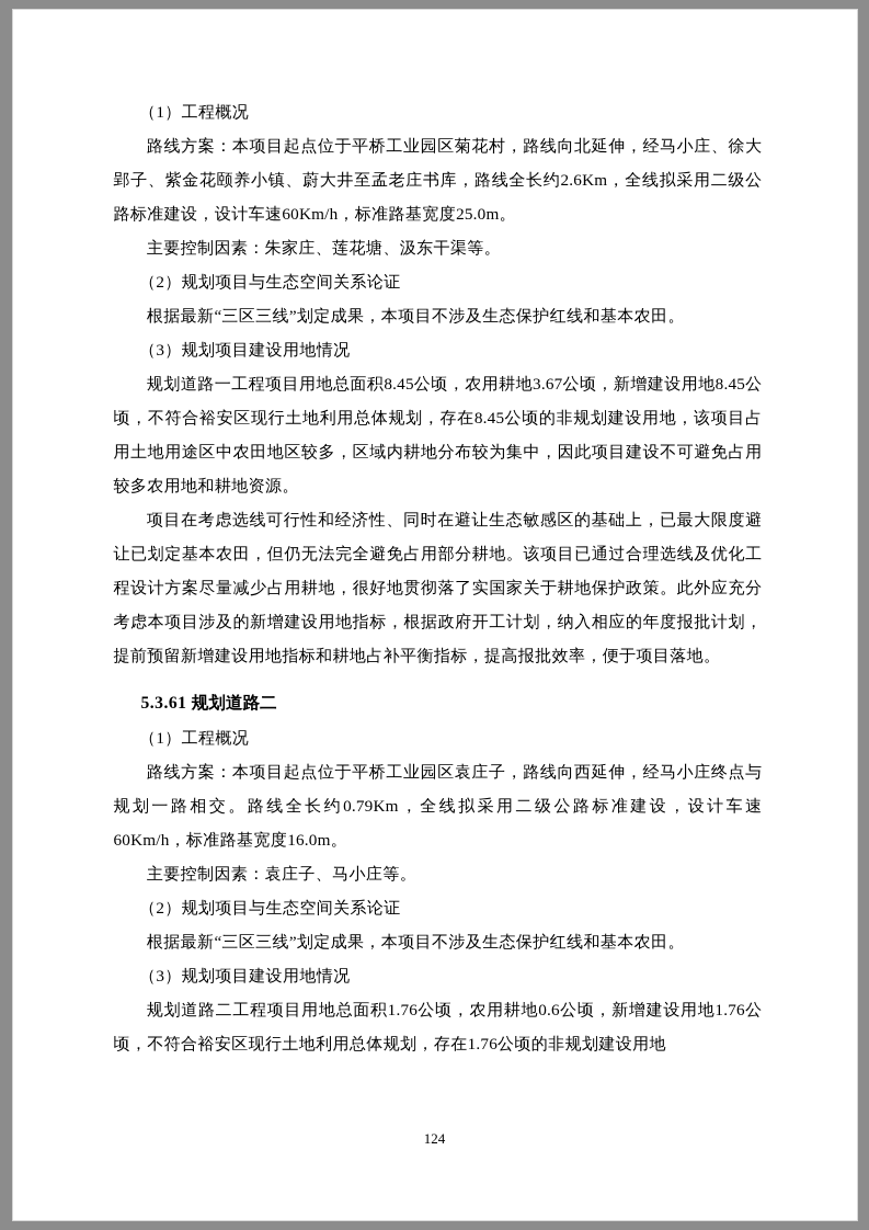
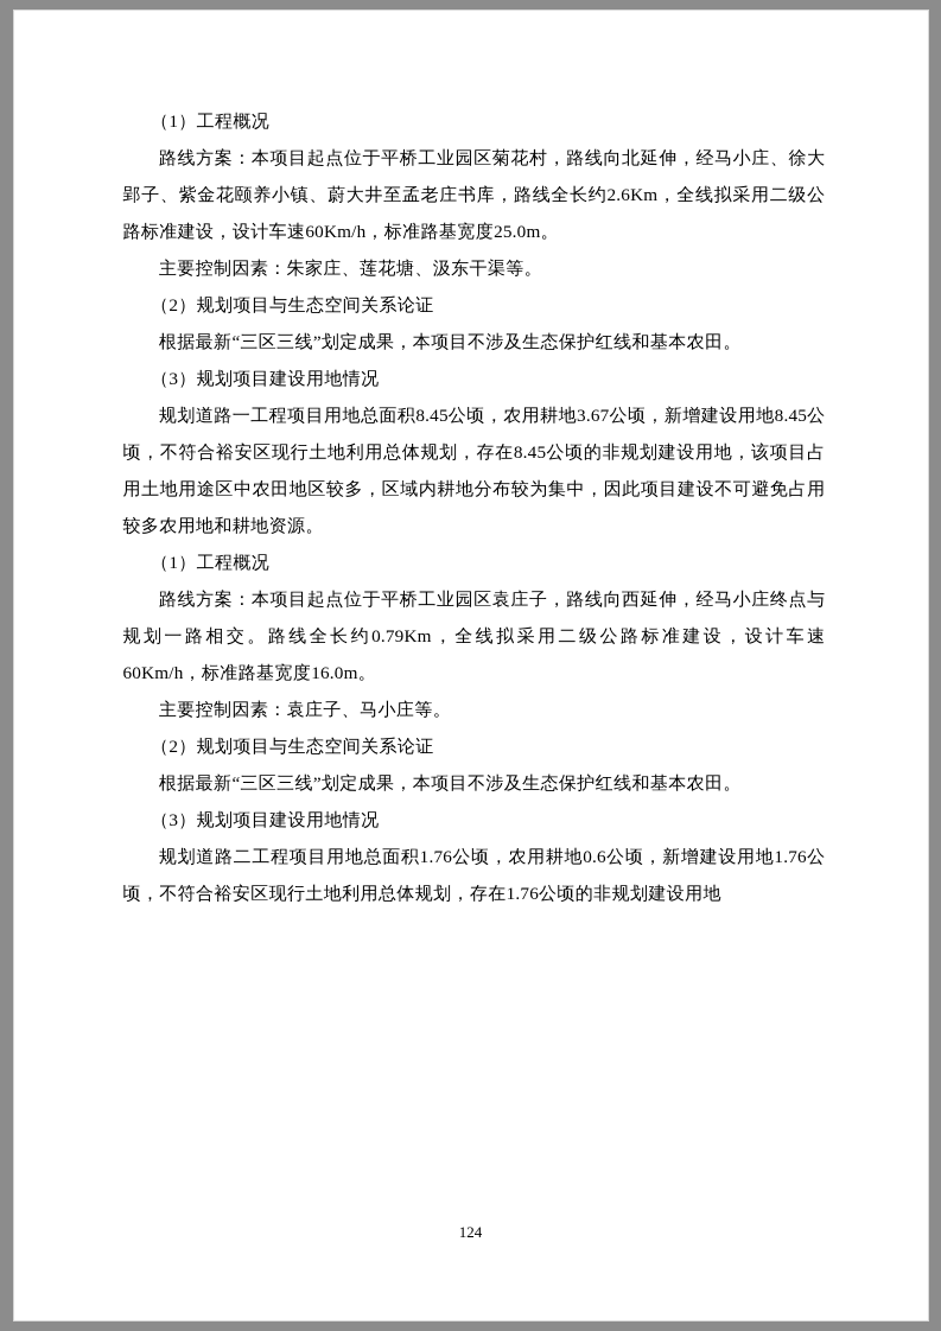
  （1）工程概况
  路线方案：本项目起点位于平桥工业园区菊花村，路线向北延伸，经马小庄、徐大郢子、紫金花颐养小镇、蔚大井至孟老庄书库，路线全长约2.6Km，全线拟采用二级公路标准建设，设计车速60Km/h，标准路基宽度25.0m。
  主要控制因素：朱家庄、莲花塘、汲东干渠等。
  （2）规划项目与生态空间关系论证
  根据最新“三区三线”划定成果，本项目不涉及生态保护红线和基本农田。
  （3）规划项目建设用地情况
  规划道路一工程项目用地总面积8.45公顷，农用耕地3.67公顷，新增建设用地8.45公顷，不符合裕安区现行土地利用总体规划，存在8.45公顷的非规划建设用地，该项目占用土地用途区中农田地区较多，区域内耕地分布较为集中，因此项目建设不可避免占用较多农用地和耕地资源。
- 项目在考虑选线可行性和经济性、同时在避让生态敏感区的基础上，已最大限度避让已划定基本农田，但仍无法完全避免占用部分耕地。该项目已通过合理选线及优化工程设计方案尽量减少占用耕地，很好地贯彻落了实国家关于耕地保护政策。此外应充分考虑本项目涉及的新增建设用地指标，根据政府开工计划，纳入相应的年度报批计划，提前预留新增建设用地指标和耕地占补平衡指标，提高报批效率，便于项目落地。
- 5.3.61 规划道路二
  （1）工程概况
  路线方案：本项目起点位于平桥工业园区袁庄子，路线向西延伸，经马小庄终点与规划一路相交。路线全长约0.79Km，全线拟采用二级公路标准建设，设计车速60Km/h，标准路基宽度16.0m。
  主要控制因素：袁庄子、马小庄等。
  （2）规划项目与生态空间关系论证
  根据最新“三区三线”划定成果，本项目不涉及生态保护红线和基本农田。
  （3）规划项目建设用地情况
  规划道路二工程项目用地总面积1.76公顷，农用耕地0.6公顷，新增建设用地1.76公顷，不符合裕安区现行土地利用总体规划，存在1.76公顷的非规划建设用地
  124
